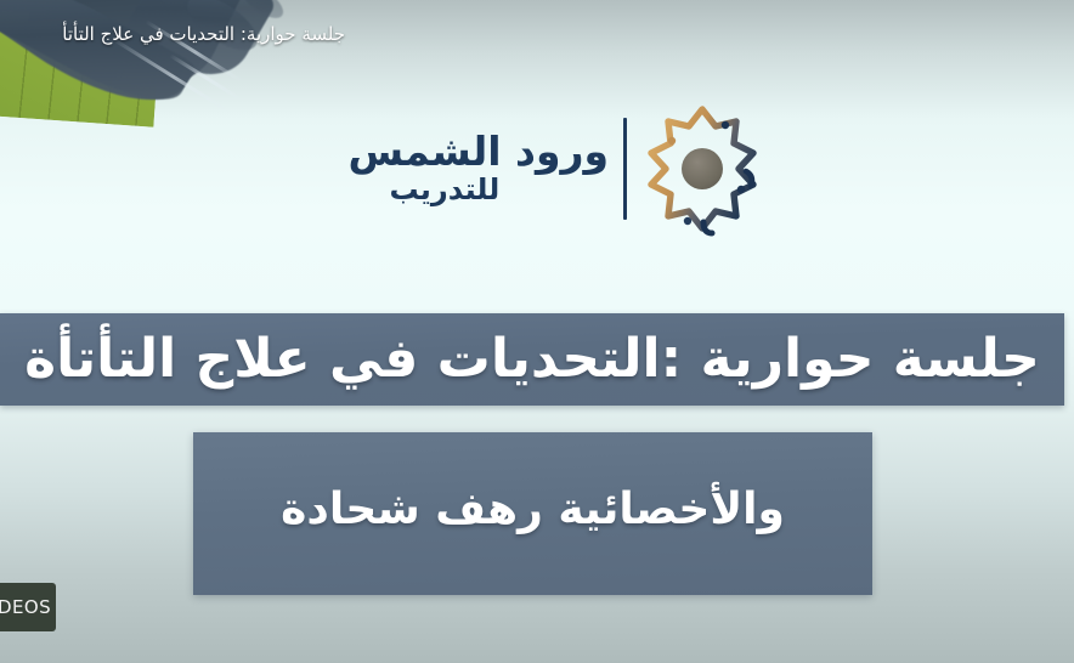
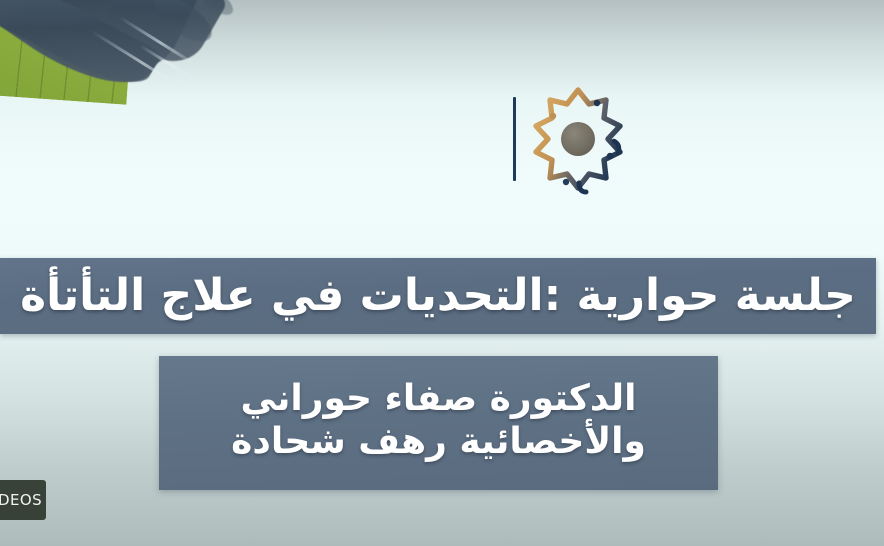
- جلسة حوارية: التحديات في علاج التأتأ
- ورود الشمس
- للتدريب
  جلسة حوارية :التحديات في علاج التأتأة
+ الدكتورة صفاء حوراني
  والأخصائية رهف شحادة
  DEOS
